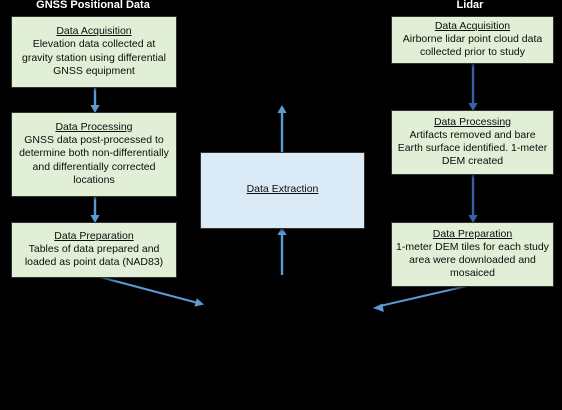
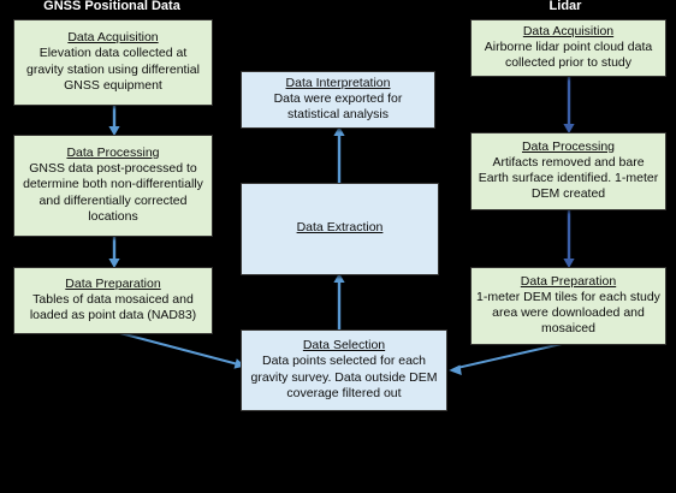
  GNSS Positional Data
  Lidar
  Data Acquisition
  Elevation data collected at gravity station using differential GNSS equipment
  Data Processing
  GNSS data post-processed to determine both non-differentially and differentially corrected locations
  Data Preparation
- Tables of data prepared and loaded as point data (NAD83)
+ Tables of data mosaiced and loaded as point data (NAD83)
+ Data Interpretation
+ Data were exported for statistical analysis
  Data Extraction
+ Data Selection
+ Data points selected for each gravity survey. Data outside DEM coverage filtered out
  Data Acquisition
  Airborne lidar point cloud data collected prior to study
  Data Processing
  Artifacts removed and bare Earth surface identified. 1-meter DEM created
  Data Preparation
  1-meter DEM tiles for each study area were downloaded and mosaiced
